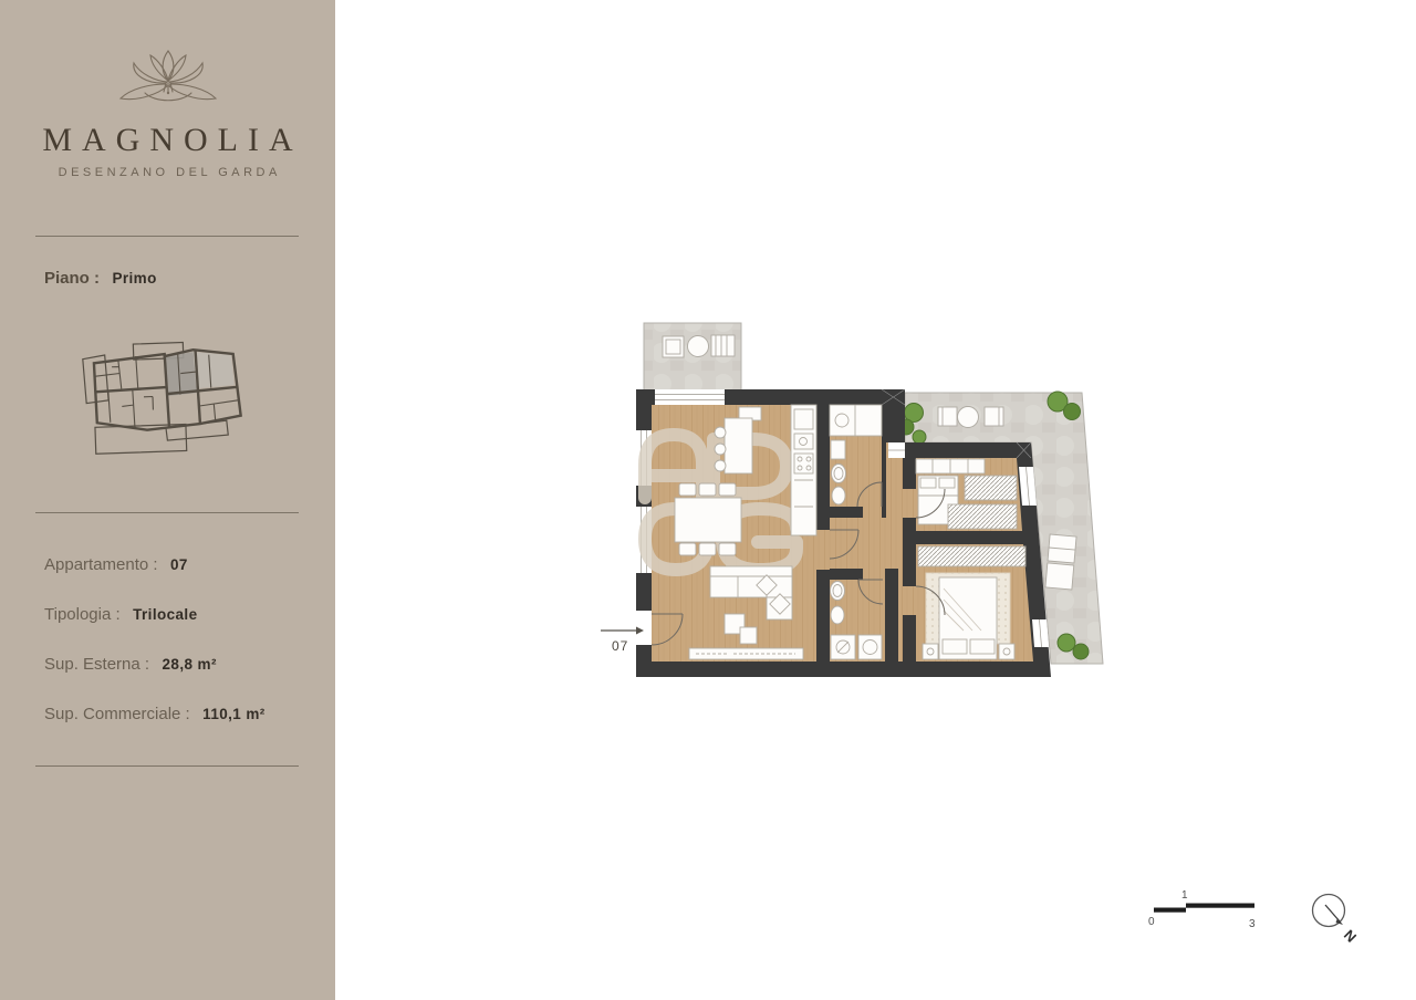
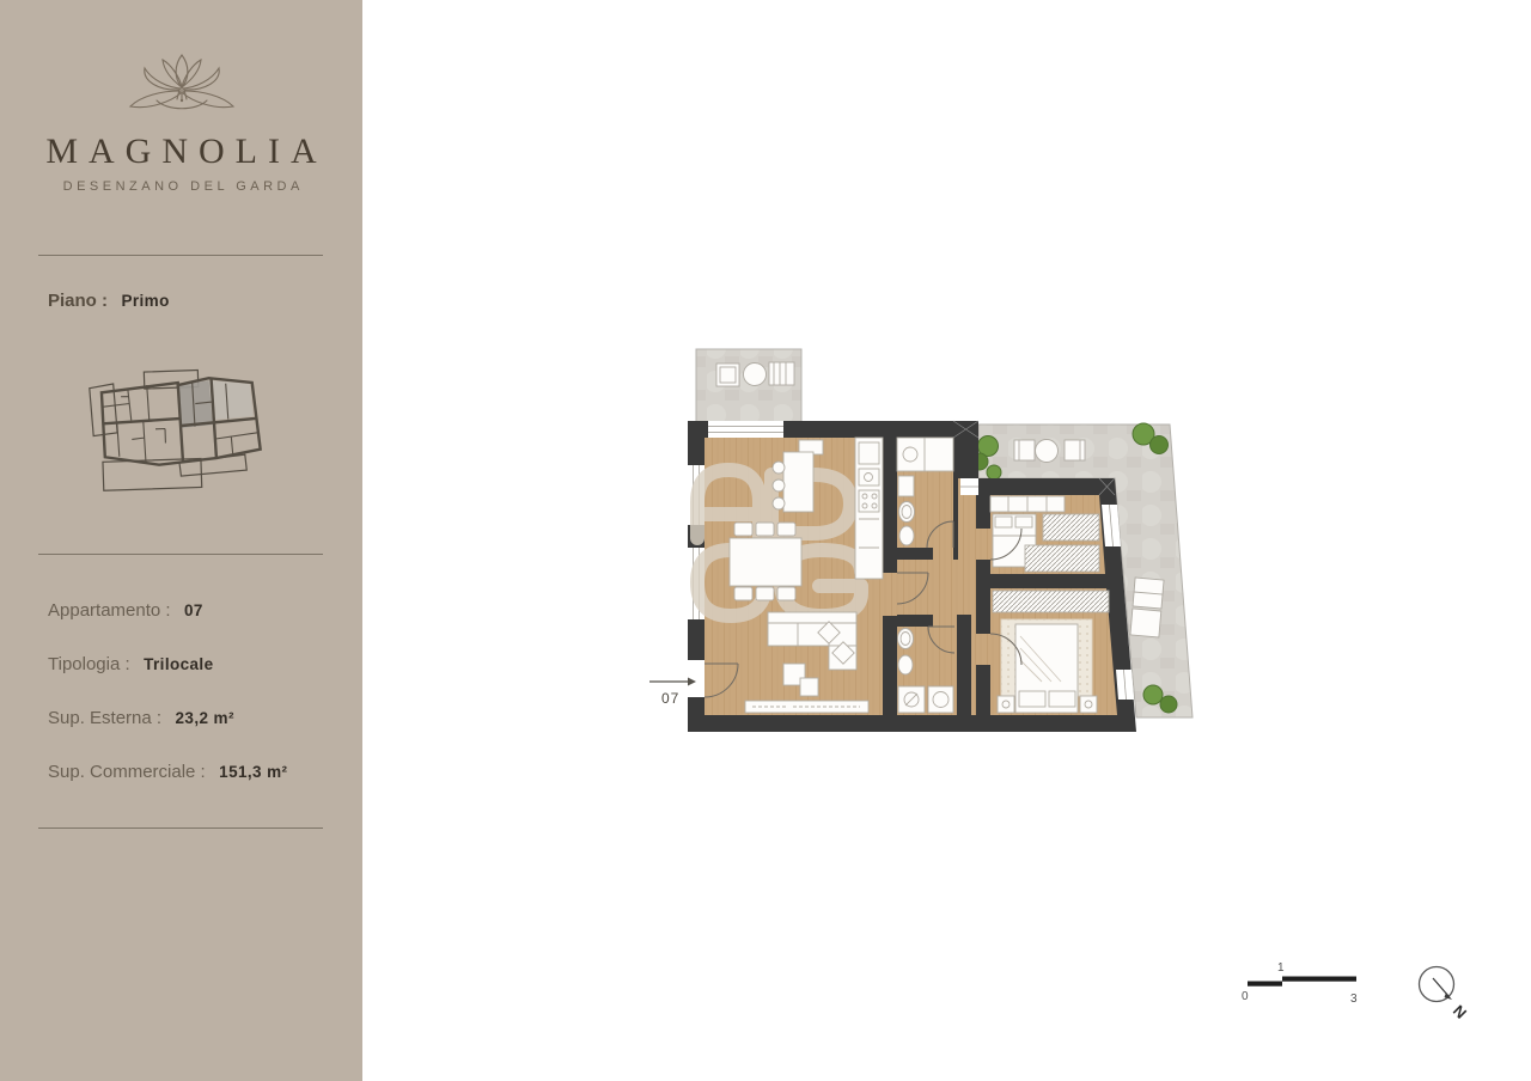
  MAGNOLIA
  DESENZANO DEL GARDA
  Piano : Primo
  Appartamento : 07
  Tipologia : Trilocale
- Sup. Esterna : 28,8 m²
+ Sup. Esterna : 23,2 m²
- Sup. Commerciale : 110,1 m²
+ Sup. Commerciale : 151,3 m²
  07
  1
  0
  3
